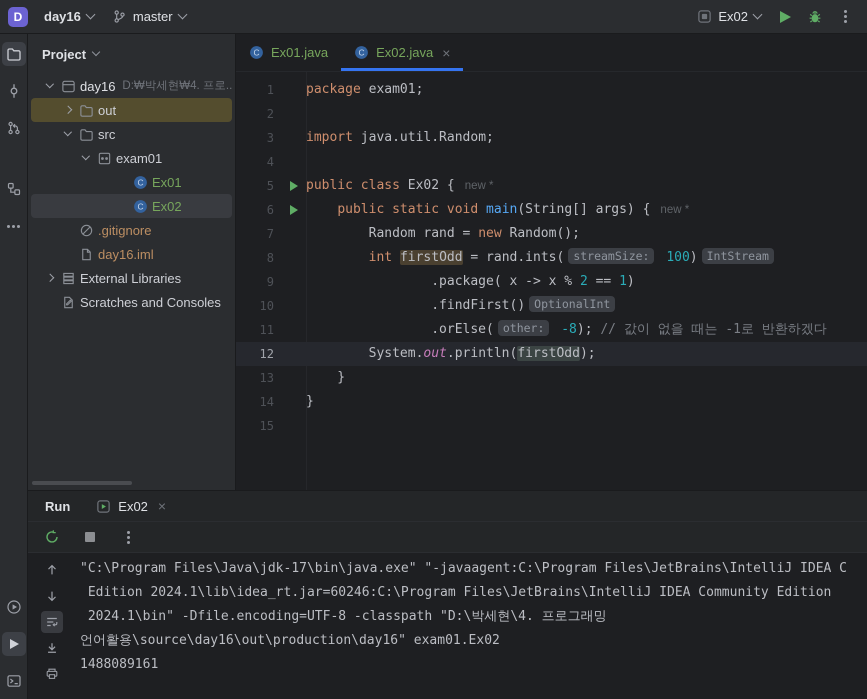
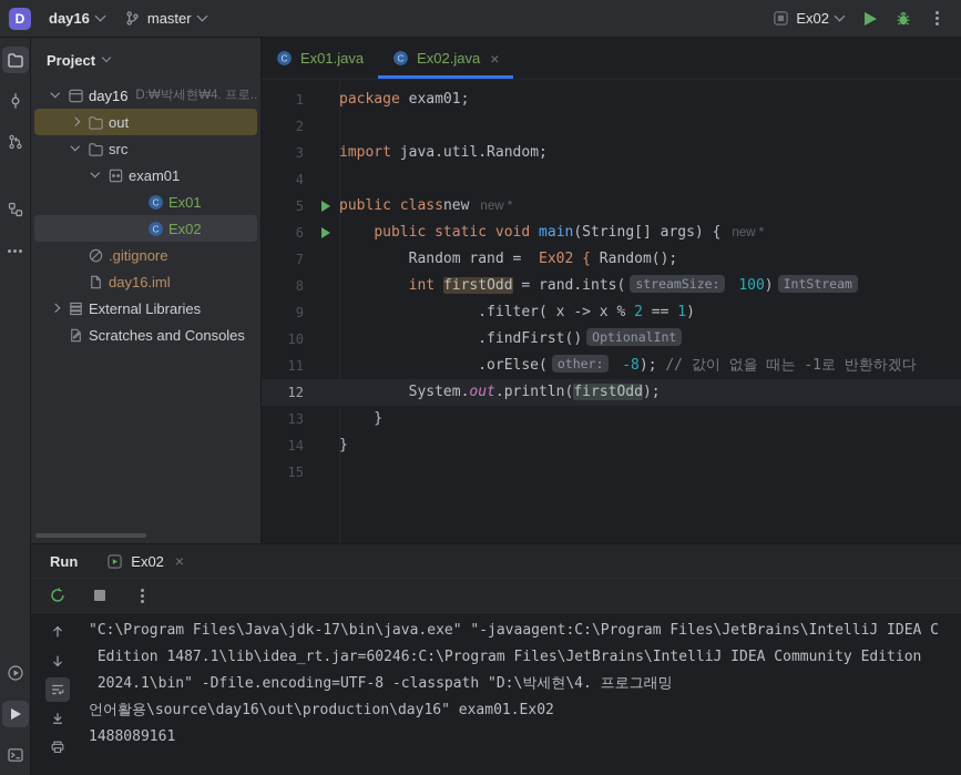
  D
  day16
  master
  Ex02
  Project
  day16
  D:₩박세현₩4. 프로..
  out
  src
  exam01
  C
  Ex01
  C
  Ex02
  .gitignore
  day16.iml
  External Libraries
  Scratches and Consoles
  C
  Ex01.java
  C
  Ex02.java
  ×
  1
  package exam01;
  2
  3
  import java.util.Random;
  4
  5
- public class Ex02 { new *
+ public classnew new *
  6
  public static void main(String[] args) { new *
  7
- Random rand = new Random();
+ Random rand = Ex02 { Random();
  8
  int firstOdd = rand.ints( streamSize: 100) IntStream
  9
- .package( x -> x % 2 == 1)
+ .filter( x -> x % 2 == 1)
  10
  .findFirst() OptionalInt
  11
  .orElse( other: -8); // 값이 없을 때는 -1로 반환하겠다
  12
  System.out.println(firstOdd);
  13
  }
  14
  }
  15
  Run
  Ex02
  ×
  "C:\Program Files\Java\jdk-17\bin\java.exe" "-javaagent:C:\Program Files\JetBrains\IntelliJ IDEA C
- Edition 2024.1\lib\idea_rt.jar=60246:C:\Program Files\JetBrains\IntelliJ IDEA Community Edition
+ Edition 1487.1\lib\idea_rt.jar=60246:C:\Program Files\JetBrains\IntelliJ IDEA Community Edition
  2024.1\bin" -Dfile.encoding=UTF-8 -classpath "D:\박세현\4. 프로그래밍
  언어활용\source\day16\out\production\day16" exam01.Ex02
  1488089161
